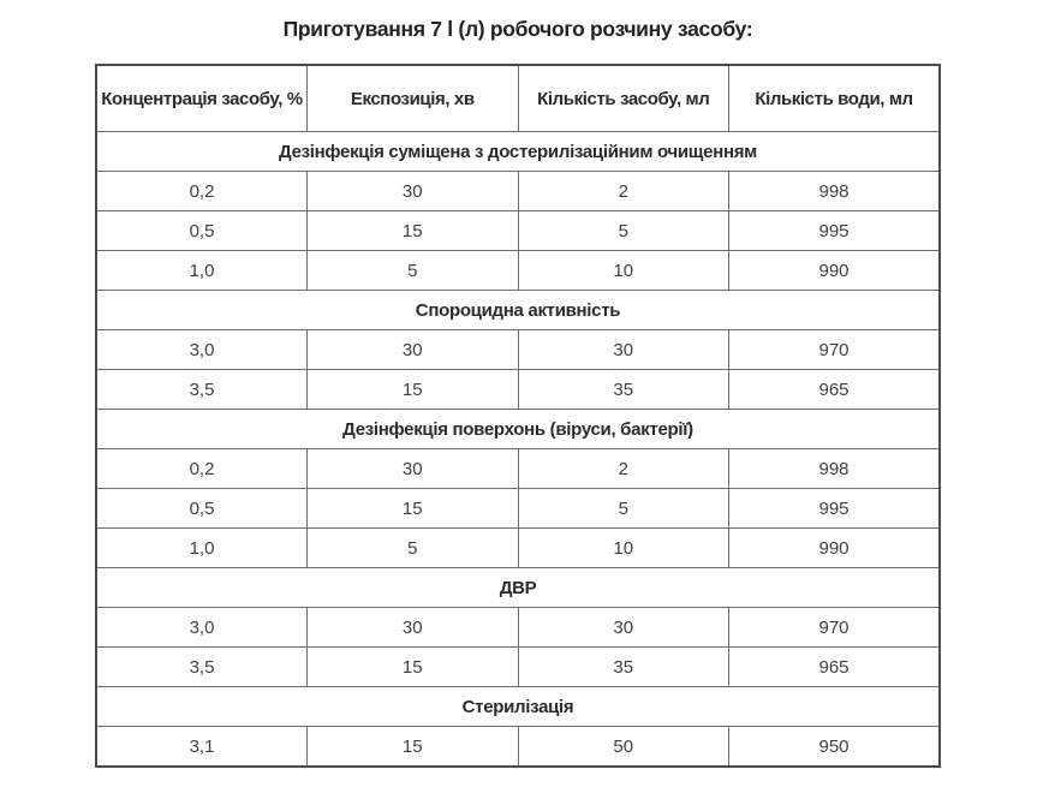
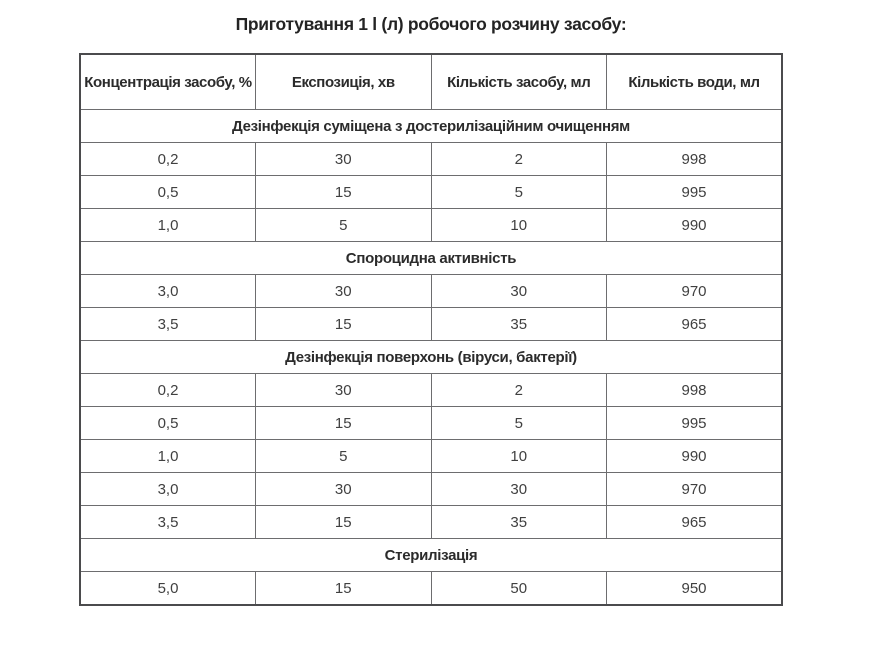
- Приготування 7 l (л) робочого розчину засобу:
+ Приготування 1 l (л) робочого розчину засобу:
  Концентрація засобу, %	Експозиція, хв	Кількість засобу, мл	Кількість води, мл
  Дезінфекція суміщена з достерилізаційним очищенням
  0,2	30	2	998
  0,5	15	5	995
  1,0	5	10	990
  Спороцидна активність
  3,0	30	30	970
  3,5	15	35	965
  Дезінфекція поверхонь (віруси, бактерії)
  0,2	30	2	998
  0,5	15	5	995
  1,0	5	10	990
- ДВР
  3,0	30	30	970
  3,5	15	35	965
  Стерилізація
- 3,1	15	50	950
+ 5,0	15	50	950
